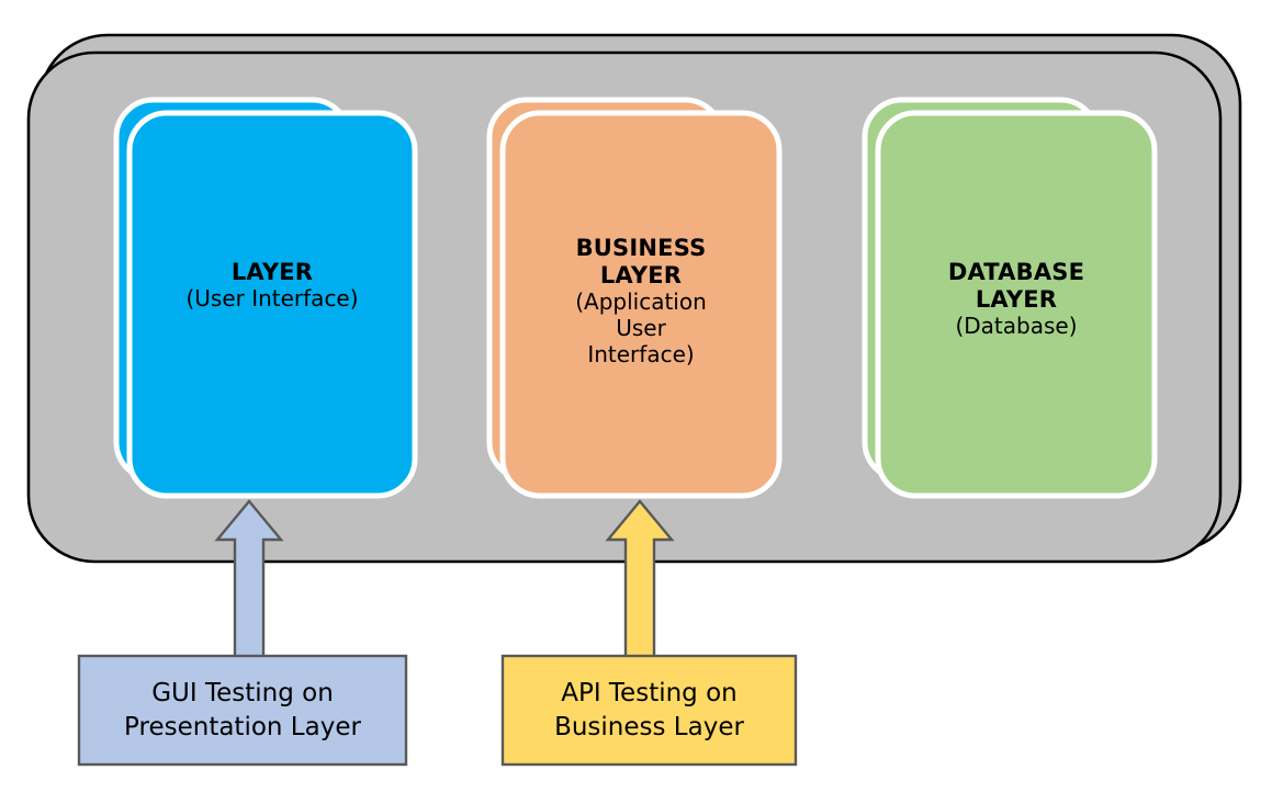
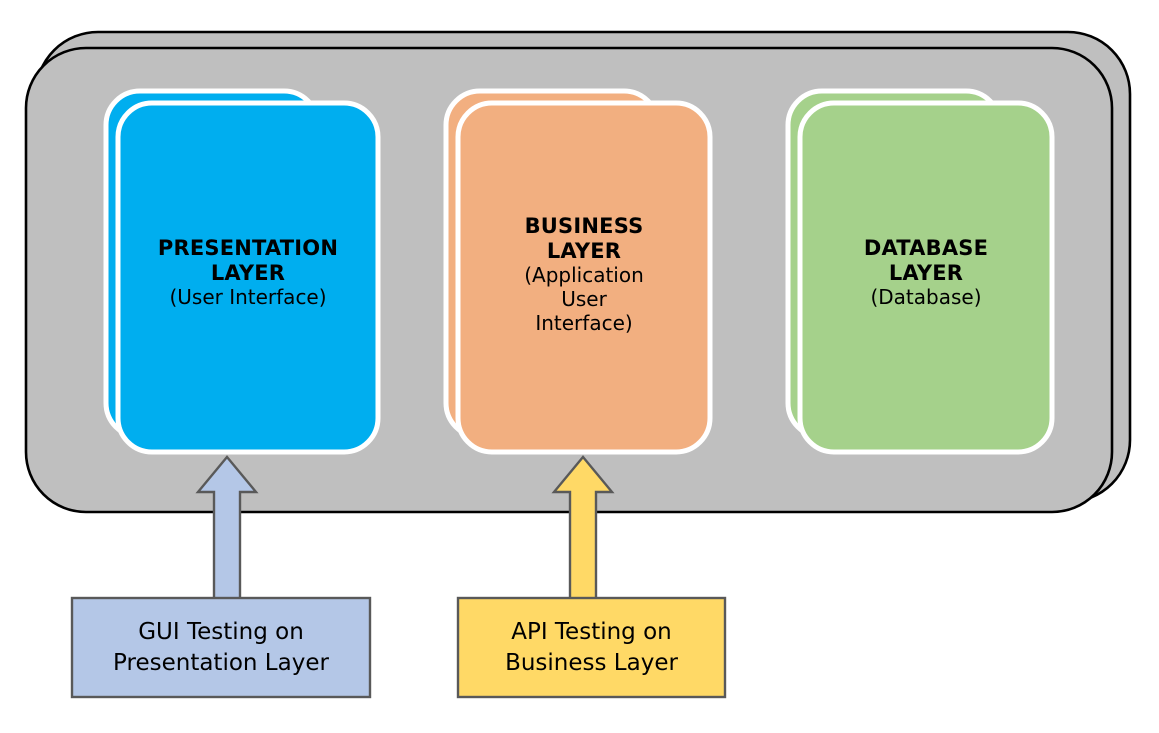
+ PRESENTATION
  LAYER
  (User Interface)
  BUSINESS
  LAYER
  (Application
  User
  Interface)
  DATABASE
  LAYER
  (Database)
  GUI Testing on
  Presentation Layer
  API Testing on
  Business Layer
